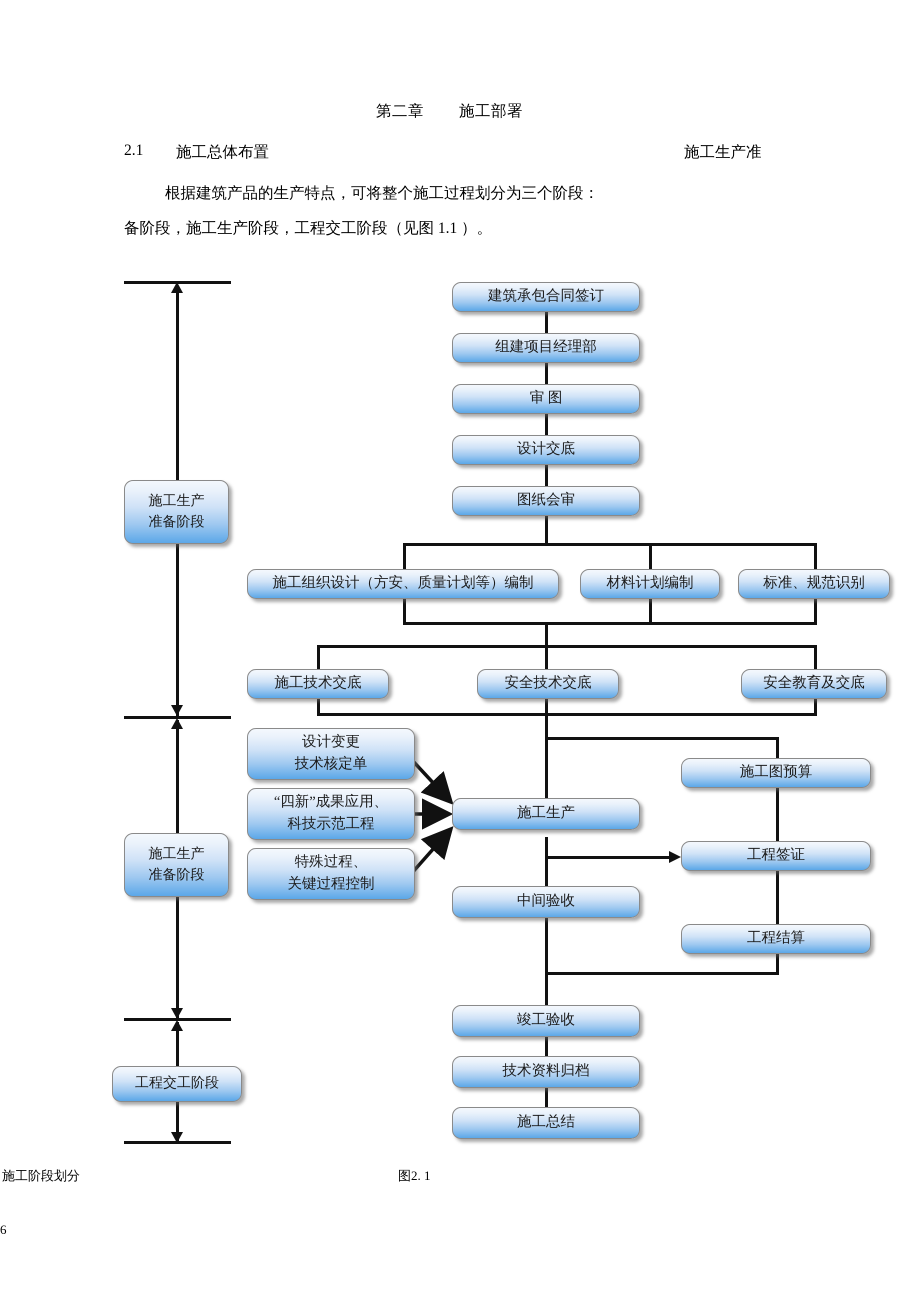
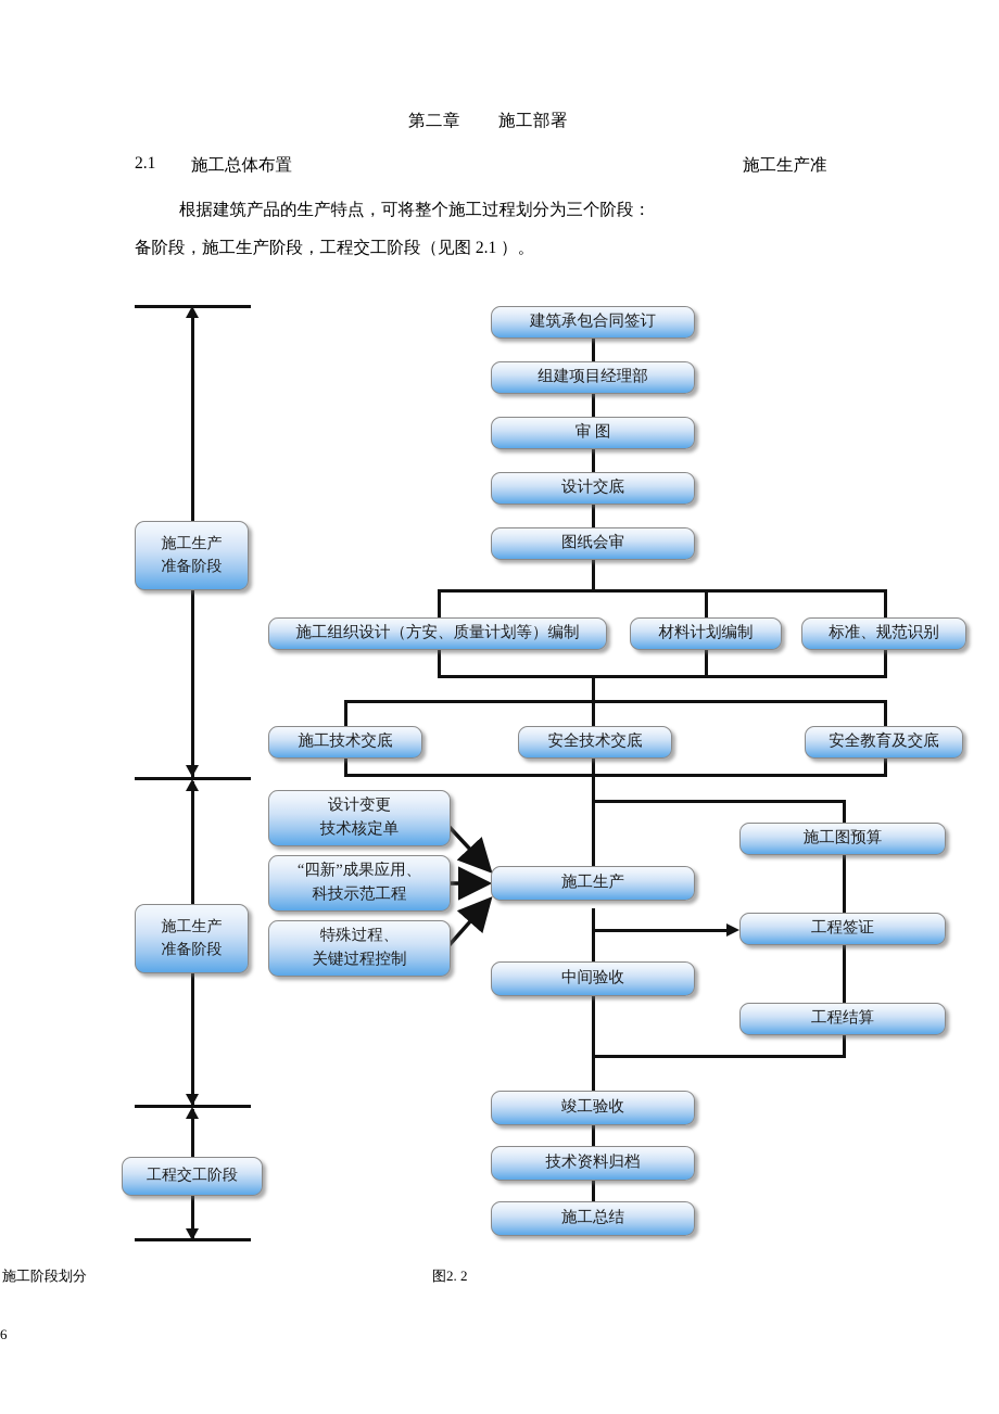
  第二章 施工部署
  2.1
  施工总体布置
  施工生产准
  根据建筑产品的生产特点，可将整个施工过程划分为三个阶段：
- 备阶段，施工生产阶段，工程交工阶段（见图 1.1 ）。
+ 备阶段，施工生产阶段，工程交工阶段（见图 2.1 ）。
  施工阶段划分
- 图2. 1
+ 图2. 2
  6
  施工生产
  准备阶段
  施工生产
  准备阶段
  工程交工阶段
  建筑承包合同签订
  组建项目经理部
  审 图
  设计交底
  图纸会审
  施工组织设计（方安、质量计划等）编制
  材料计划编制
  标准、规范识别
  施工技术交底
  安全技术交底
  安全教育及交底
  设计变更
  技术核定单
  “四新”成果应用、
  科技示范工程
  特殊过程、
  关键过程控制
  施工生产
  中间验收
  施工图预算
  工程签证
  工程结算
  竣工验收
  技术资料归档
  施工总结
